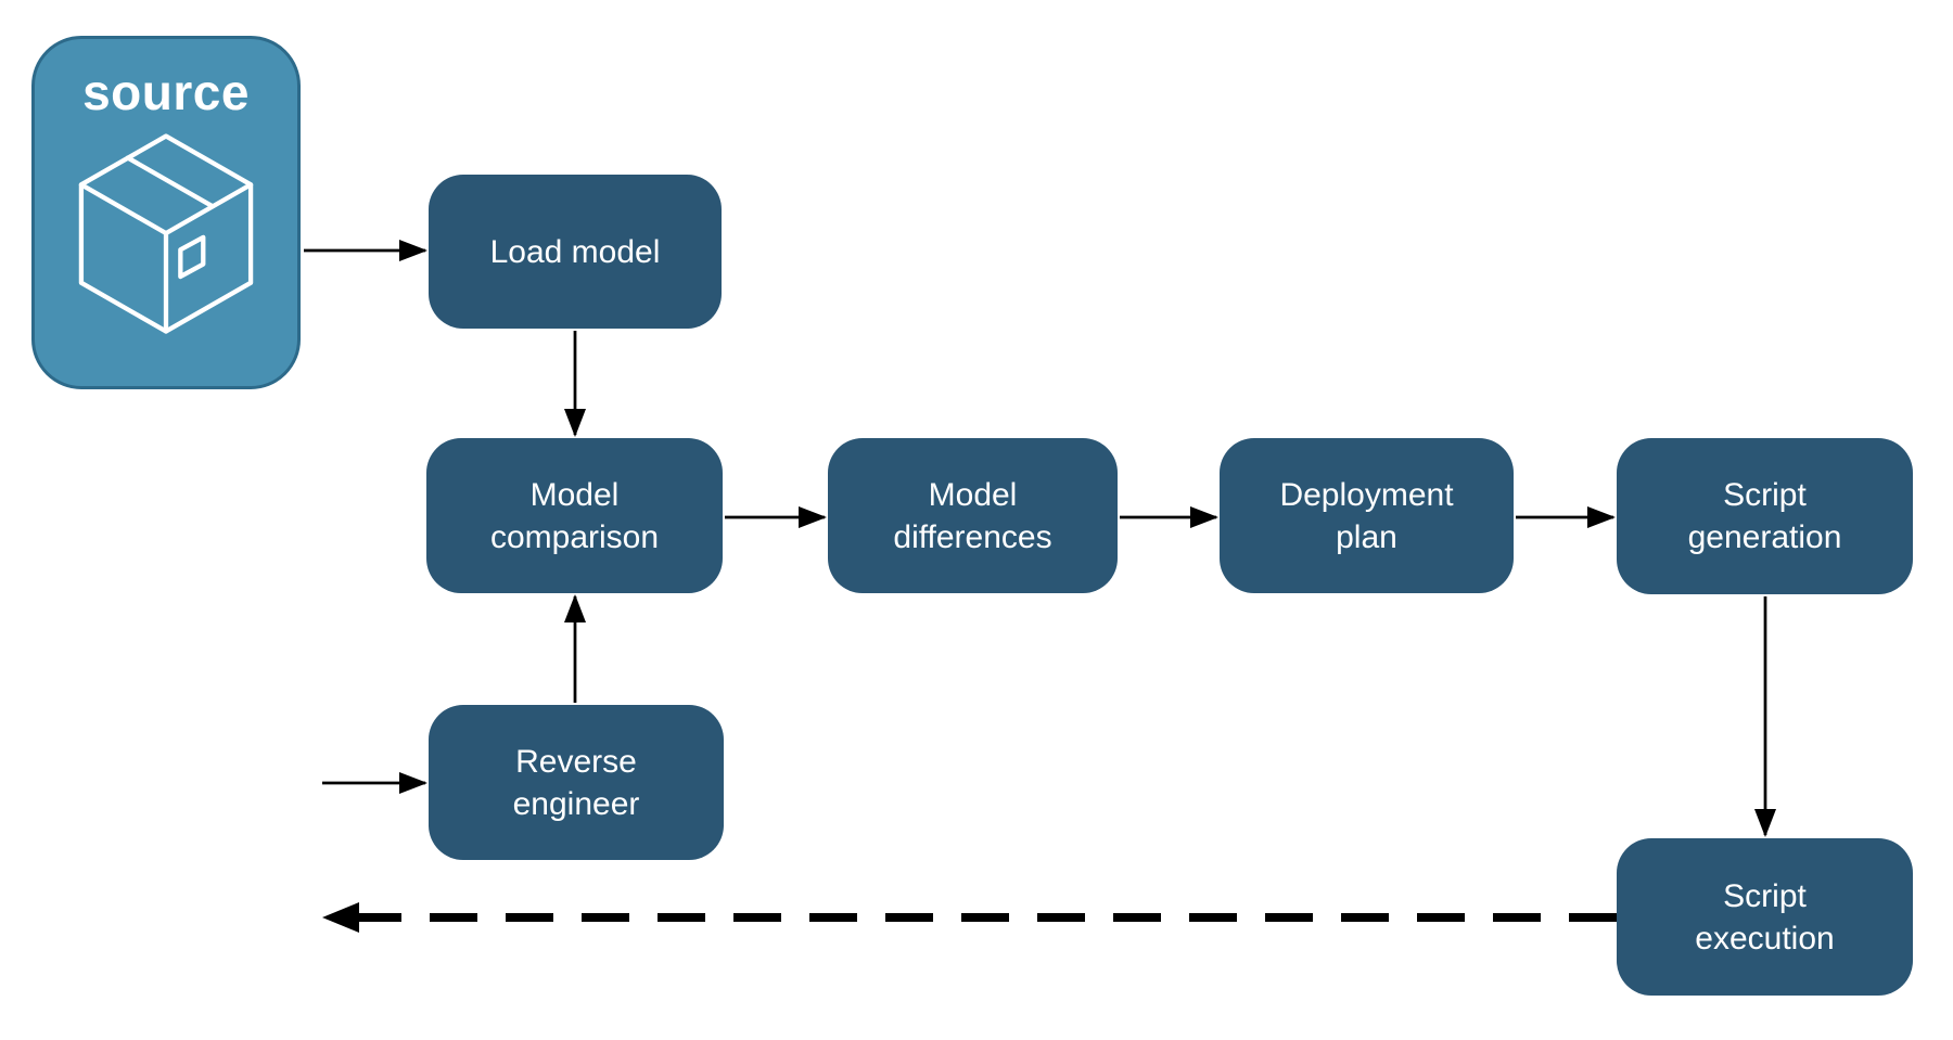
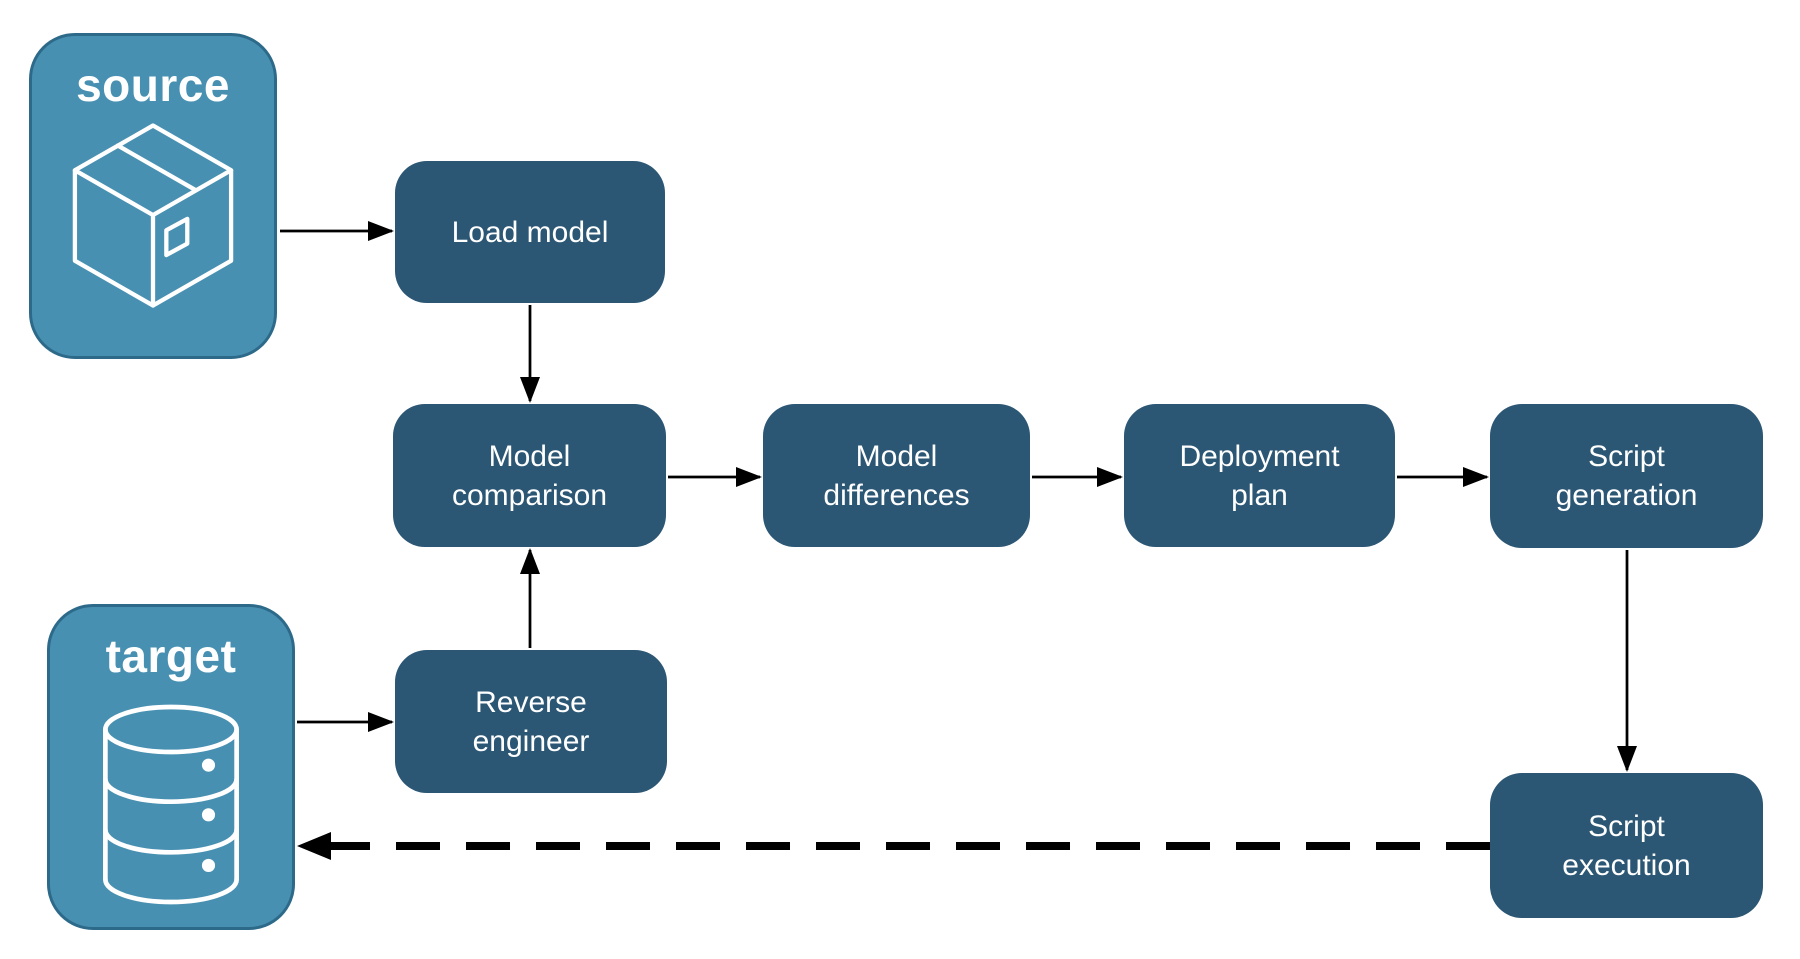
  source
+ target
  Load model
  Model
  comparison
  Model
  differences
  Deployment
  plan
  Script
  generation
  Reverse
  engineer
  Script
  execution
